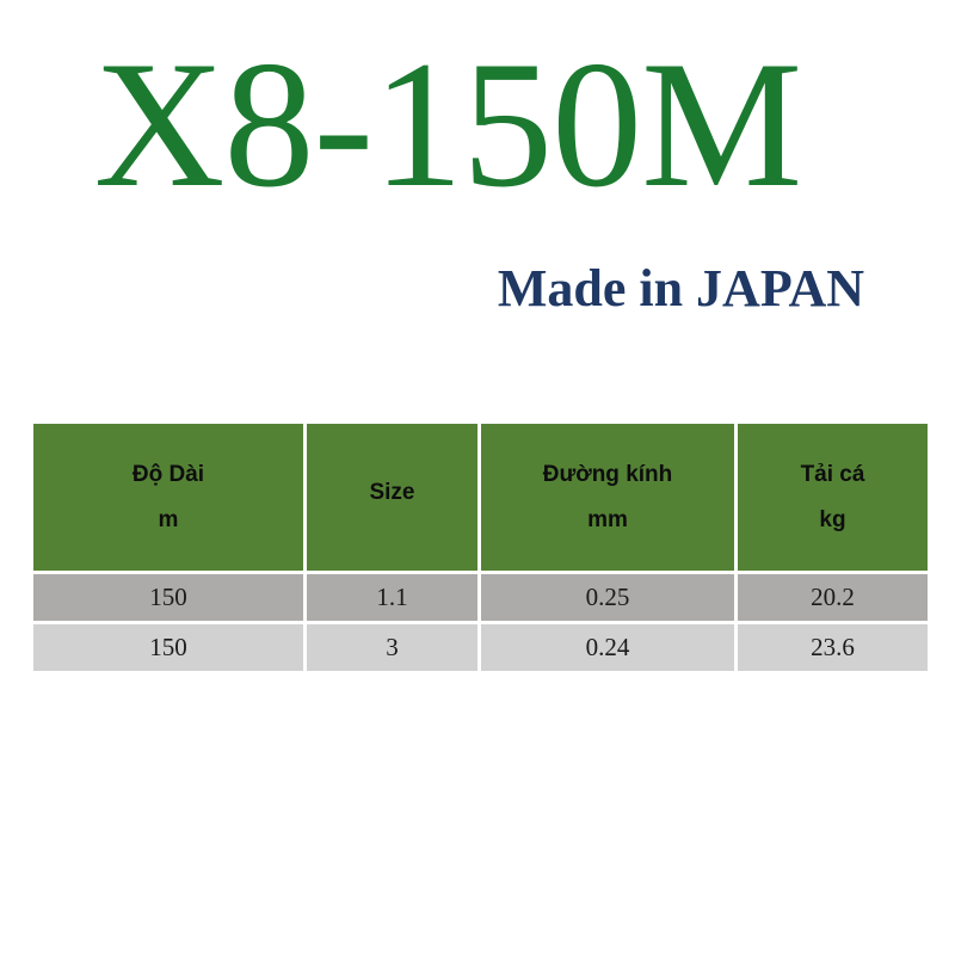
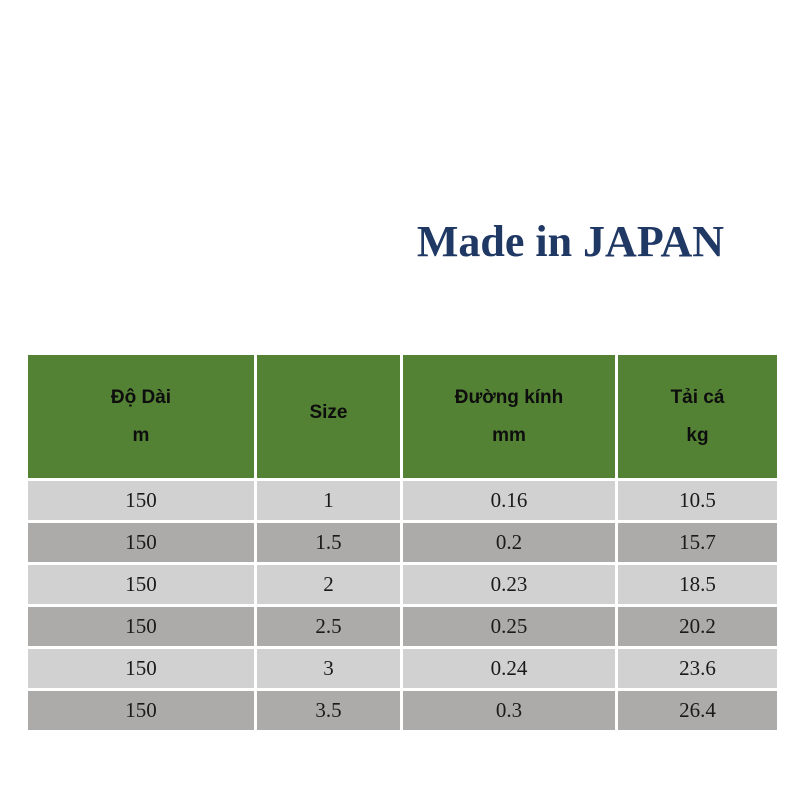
- X8-150M
  Made in JAPAN
  Độ Dài m	Size	Đường kính mm	Tải cá kg
+ 150	1	0.16	10.5
+ 150	1.5	0.2	15.7
+ 150	2	0.23	18.5
- 150	1.1	0.25	20.2
+ 150	2.5	0.25	20.2
  150	3	0.24	23.6
+ 150	3.5	0.3	26.4
